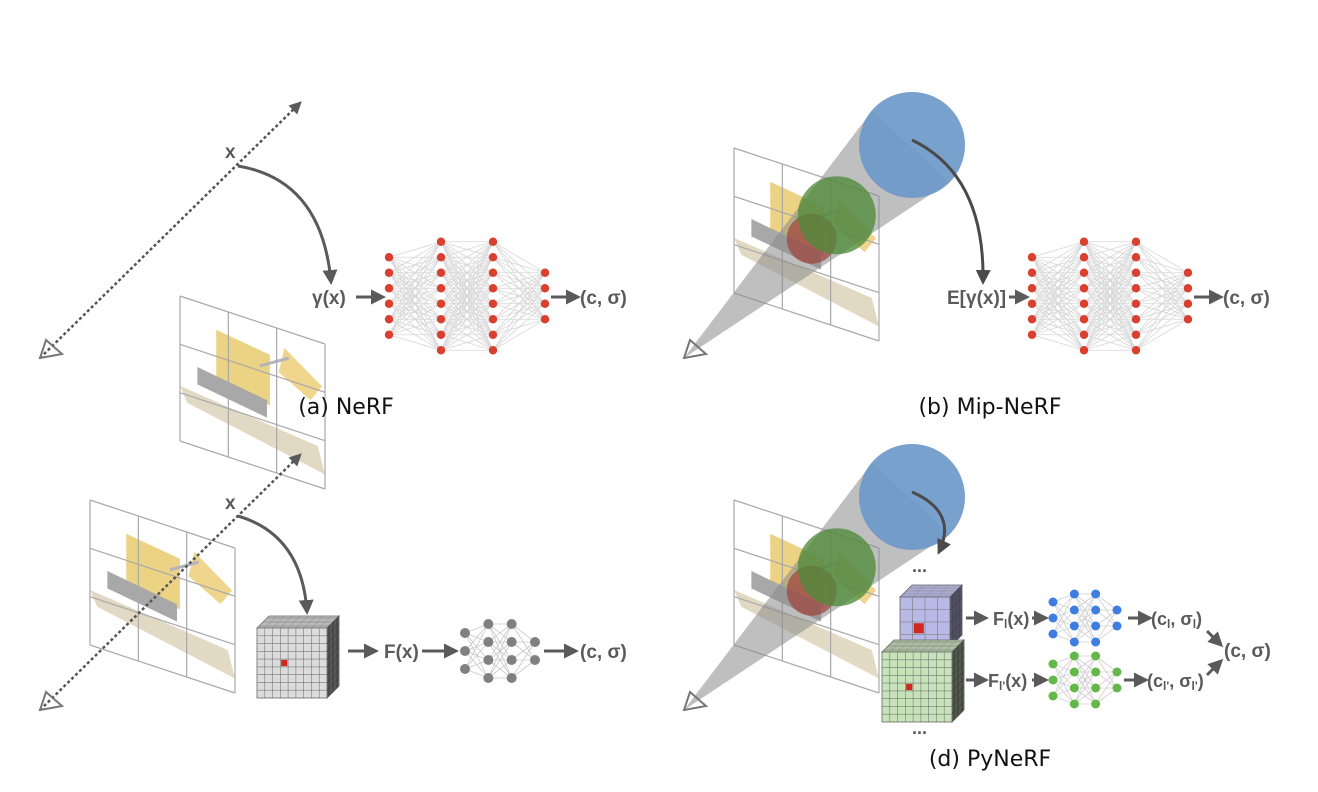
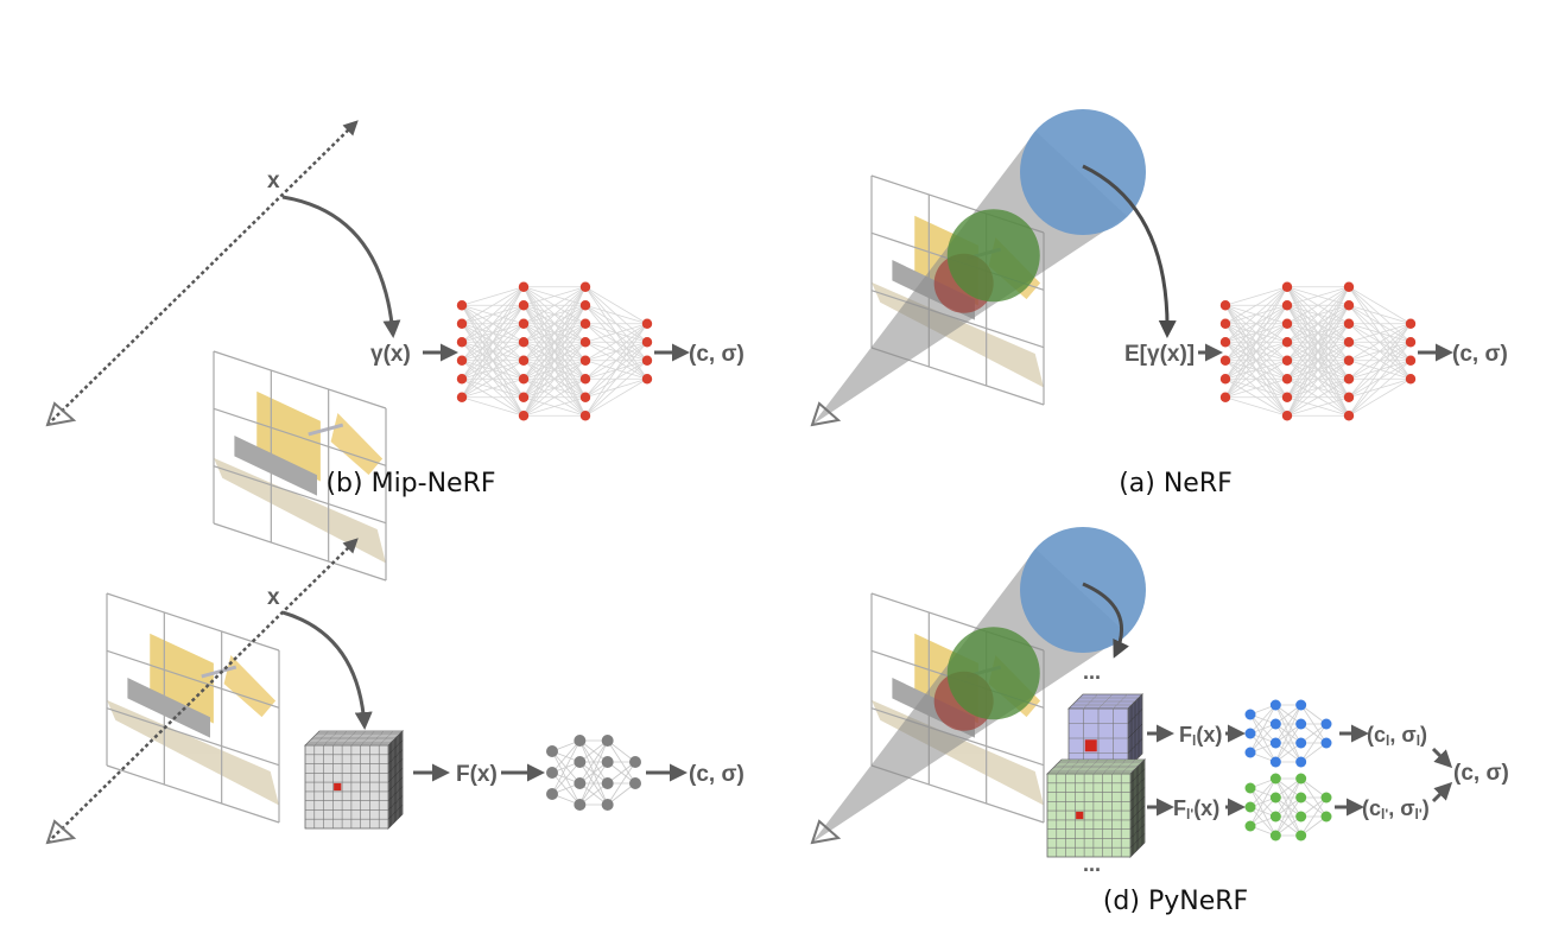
  x
  γ(x)
  (c, σ)
- (a) NeRF
+ (b) Mip-NeRF
  E[γ(x)]
  (c, σ)
- (b) Mip-NeRF
+ (a) NeRF
  x
  F(x)
  (c, σ)
  ...
  ...
  Fl(x)
  (cl, σl)
  Fl'(x)
  (cl', σl')
  (c, σ)
  (d) PyNeRF
